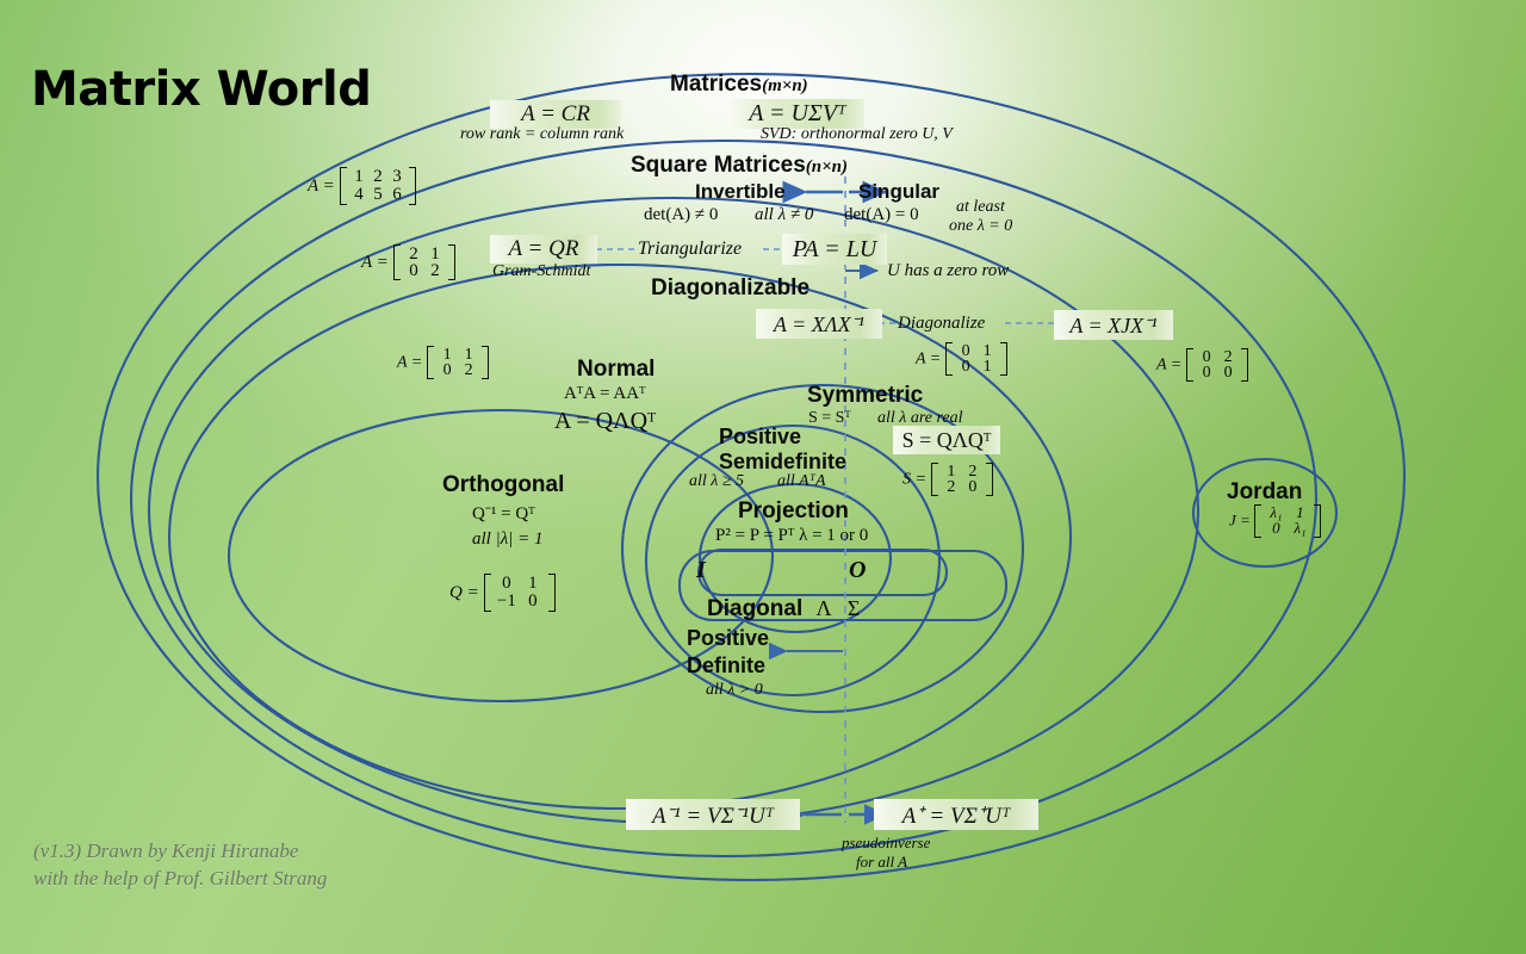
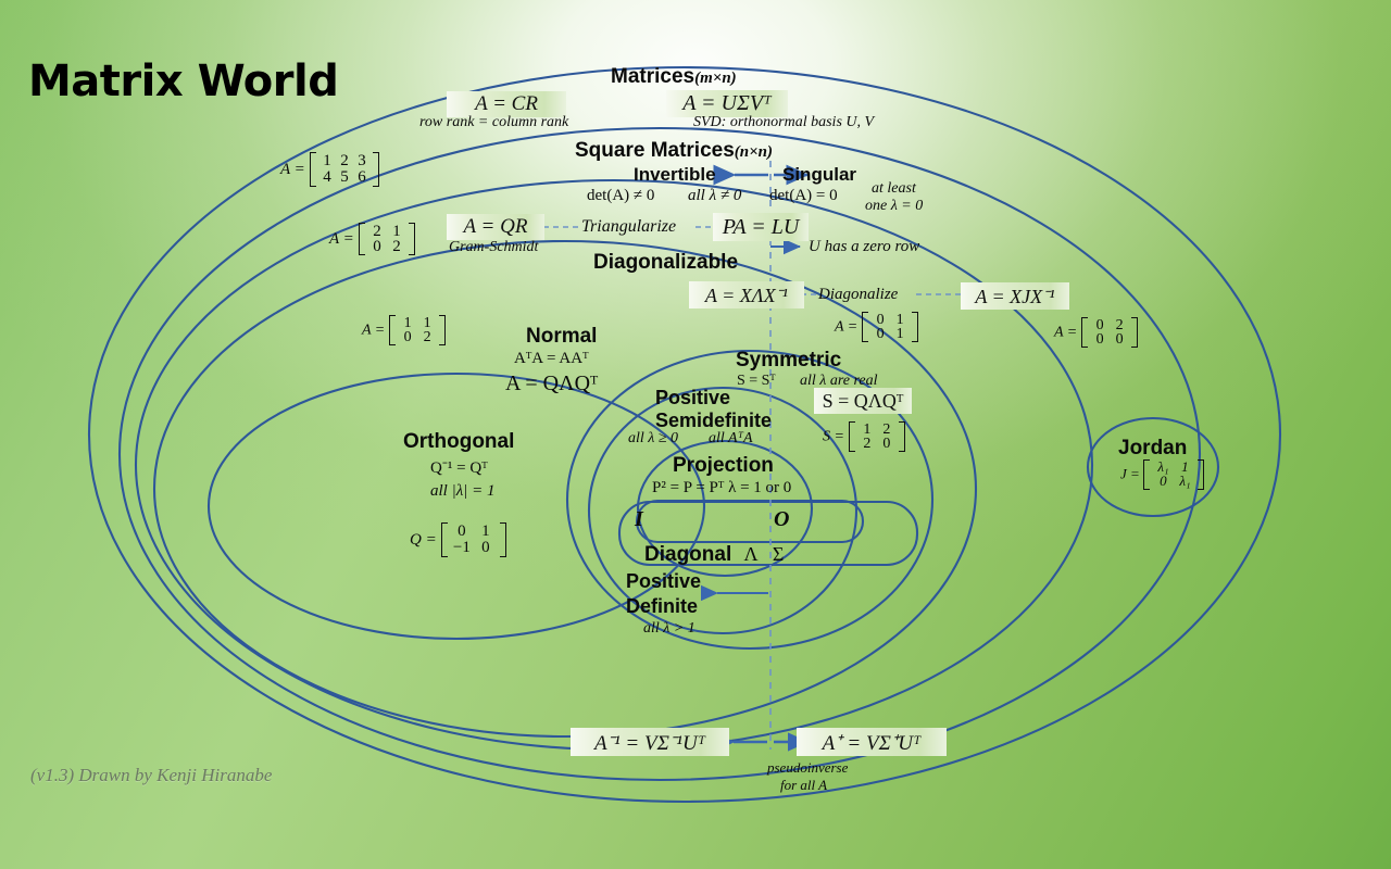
  Matrix World
  Matrices(m×n)
  A = UΣVᵀ
- SVD: orthonormal zero U, V
+ SVD: orthonormal basis U, V
  A = CR
  row rank = column rank
  A =
  1
  2
  3
  4
  5
  6
  Square Matrices(n×n)
  Invertible
  det(A) ≠ 0
  all λ ≠ 0
  Singular
  det(A) = 0
  at least
  one λ = 0
  A =
  2
  1
  0
  2
  A = QR
  Gram-Schmidt
  Triangularize
  PA = LU
  U has a zero row
  Diagonalizable
  A = XΛX⁻¹
  Diagonalize
  A = XJX⁻¹
  A =
  0
  1
  0
  1
  A =
  0
  2
  0
  0
  Normal
  AᵀA = AAᵀ
  A = QΛQᵀ
  A =
  1
  1
  0
  2
  Symmetric
  S = Sᵀ
  all λ are real
  S = QΛQᵀ
  S =
  1
  2
  2
  0
  Positive
  Semidefinite
- all λ ≥ 5
+ all λ ≥ 0
  all AᵀA
  Orthogonal
  Q⁻¹ = Qᵀ
  all |λ| = 1
  Q =
  0
  1
  −1
  0
  Projection
  P² = P = Pᵀ λ = 1 or 0
  I
  O
  Diagonal Λ Σ
  Positive
  Definite
- all λ > 0
+ all λ > 1
  Jordan
  J =
  λ₁
  1
  0
  λ₁
  A⁻¹ = VΣ⁻¹Uᵀ
  A⁺ = VΣ⁺Uᵀ
  pseudoinverse
  for all A
  (v1.3) Drawn by Kenji Hiranabe
- with the help of Prof. Gilbert Strang
